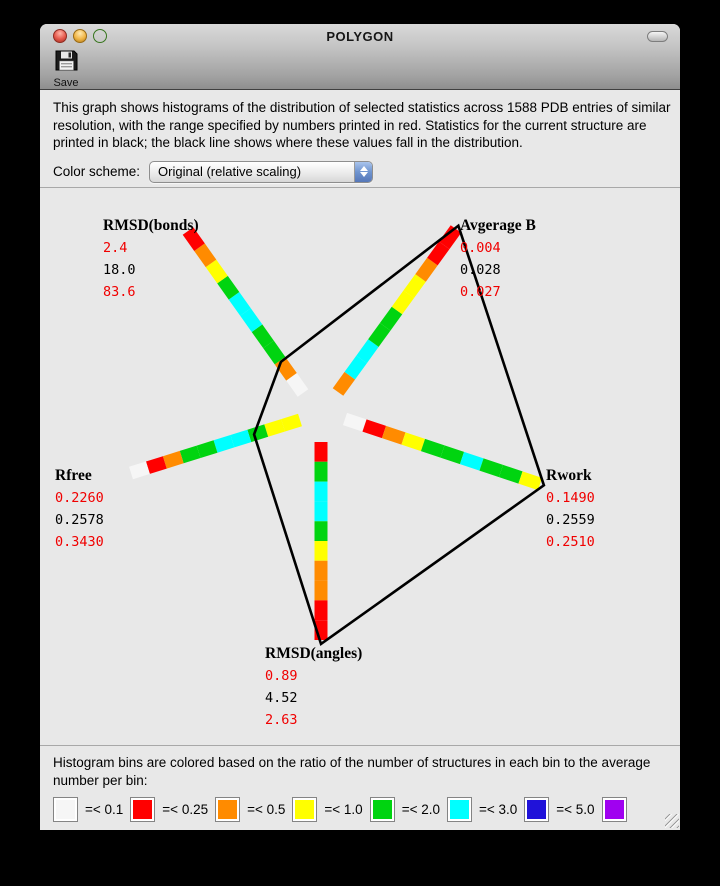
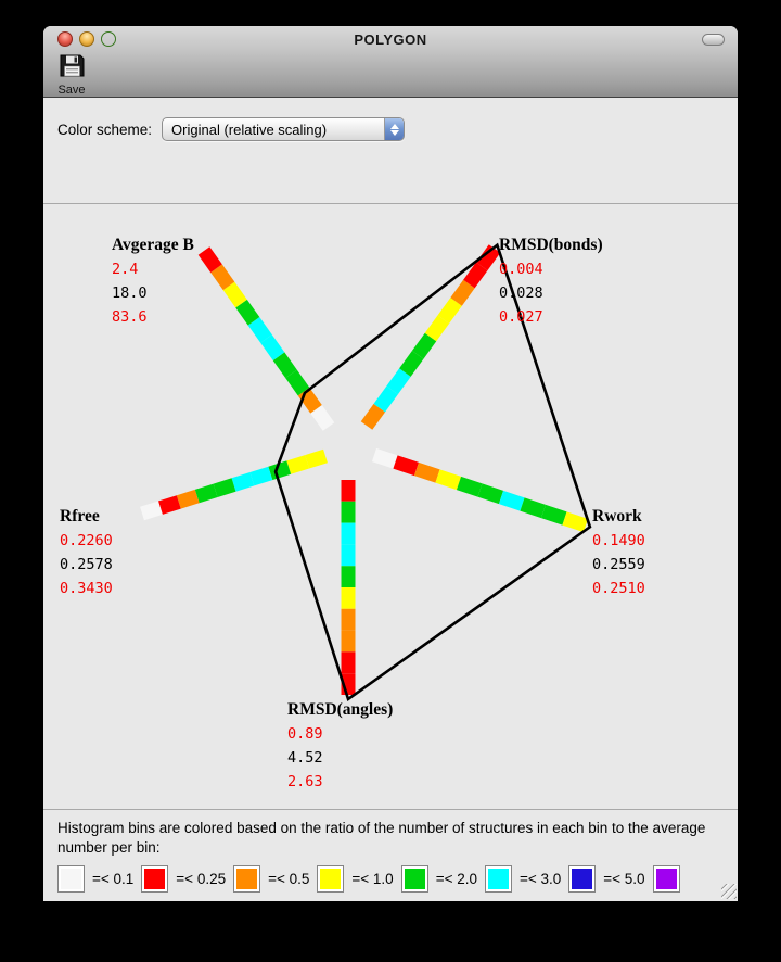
  POLYGON
  Save
- This graph shows histograms of the distribution of selected statistics across 1588 PDB entries of similar resolution, with the range specified by numbers printed in red. Statistics for the current structure are printed in black; the black line shows where these values fall in the distribution.
  Color scheme:
  Original (relative scaling)
- RMSD(bonds)
+ Avgerage B
  2.4
  18.0
  83.6
- Avgerage B
+ RMSD(bonds)
  0.004
  0.028
  0.027
  Rwork
  0.1490
  0.2559
  0.2510
  RMSD(angles)
  0.89
  4.52
  2.63
  Rfree
  0.2260
  0.2578
  0.3430
  Histogram bins are colored based on the ratio of the number of structures in each bin to the average number per bin:
  =< 0.1
  =< 0.25
  =< 0.5
  =< 1.0
  =< 2.0
  =< 3.0
  =< 5.0
